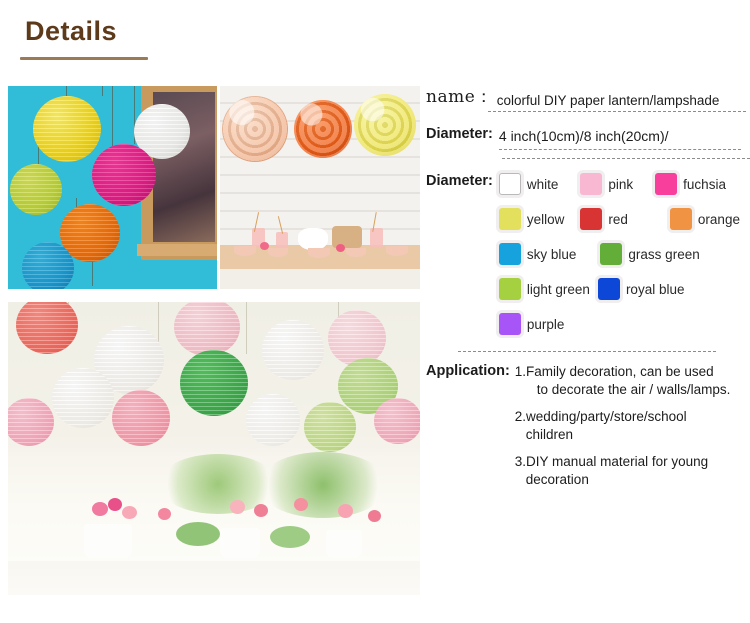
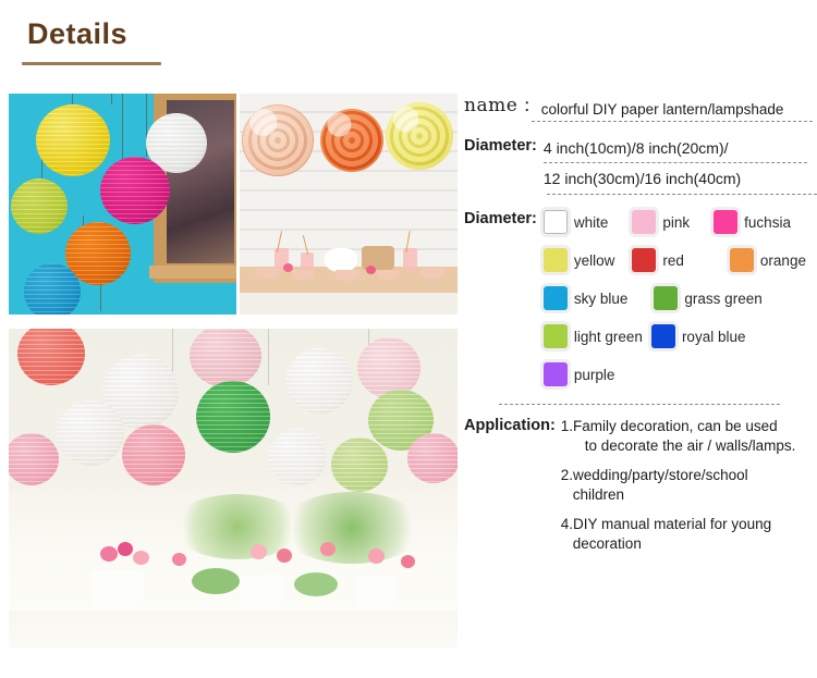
  Details
  name：
  colorful DIY paper lantern/lampshade
  Diameter:
  4 inch(10cm)/8 inch(20cm)/
+ 12 inch(30cm)/16 inch(40cm)
  Diameter:
  white
  pink
  fuchsia
  yellow
  red
  orange
  sky blue
  grass green
  light green
  royal blue
  purple
  Application:
  1.Family decoration, can be used
  to decorate the air / walls/lamps.
  2.wedding/party/store/school
  children
- 3.DIY manual material for young
+ 4.DIY manual material for young
  decoration
